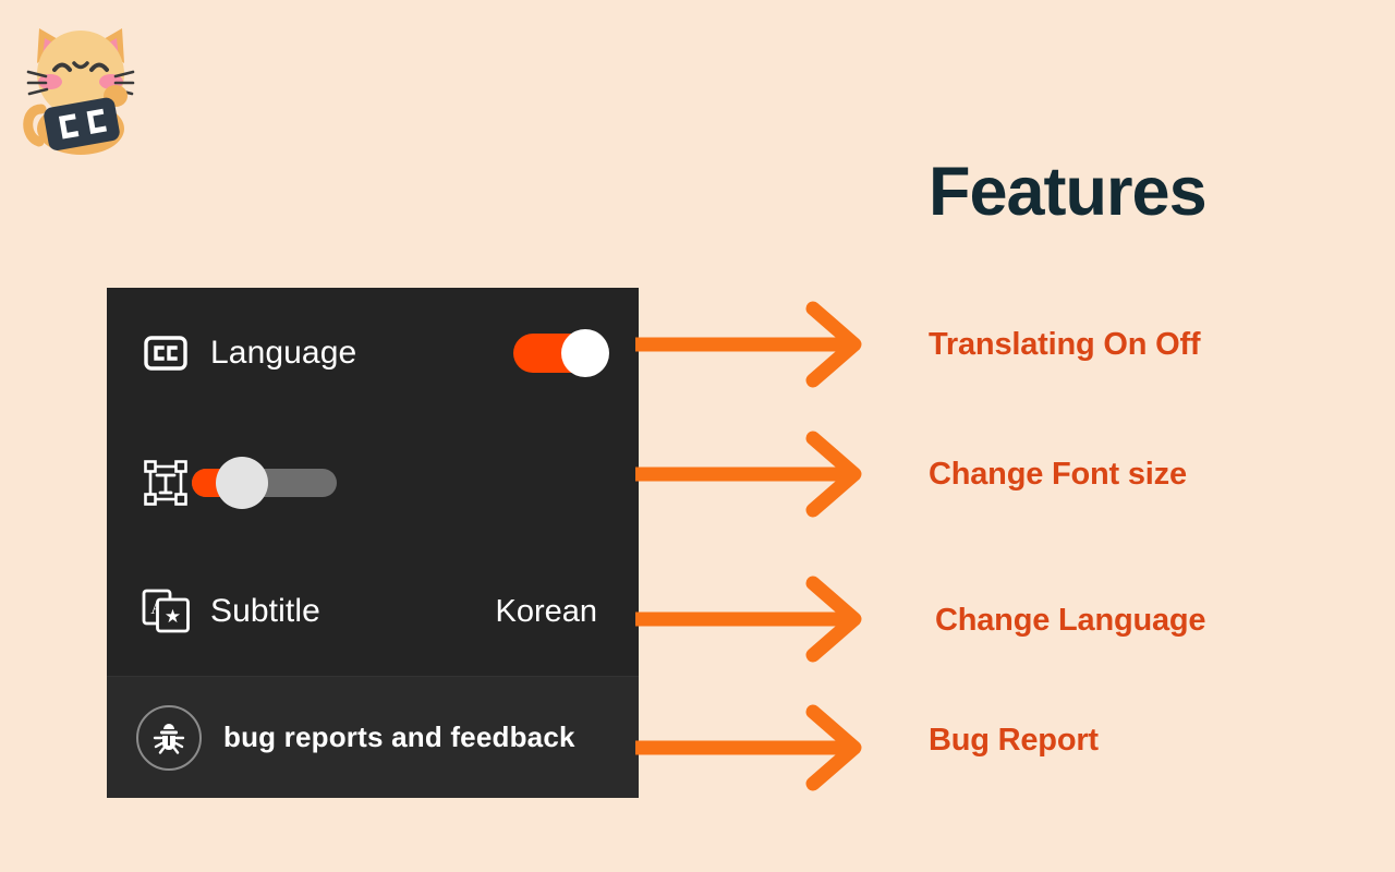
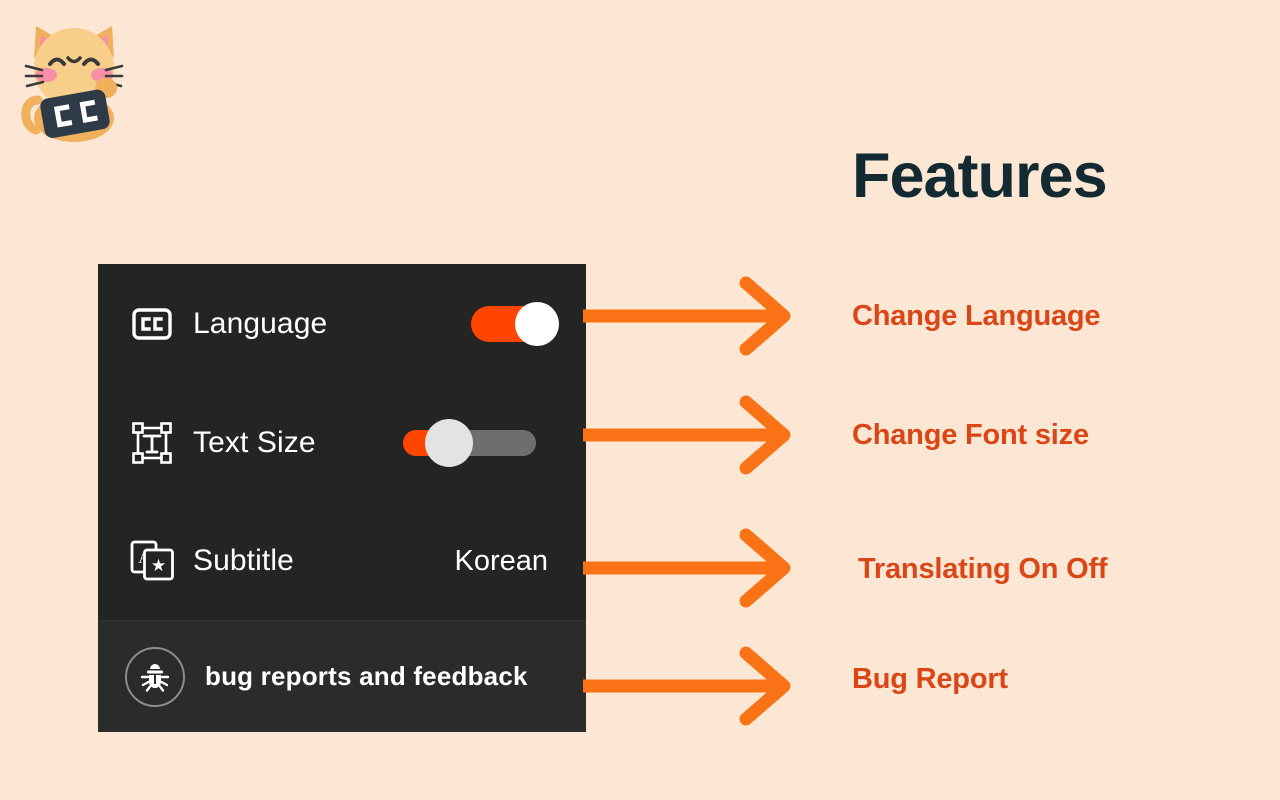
  Language
+ Text Size
  ★
  Subtitle
  Korean
  bug reports and feedback
  Features
- Translating On Off
+ Change Language
  Change Font size
- Change Language
+ Translating On Off
  Bug Report
